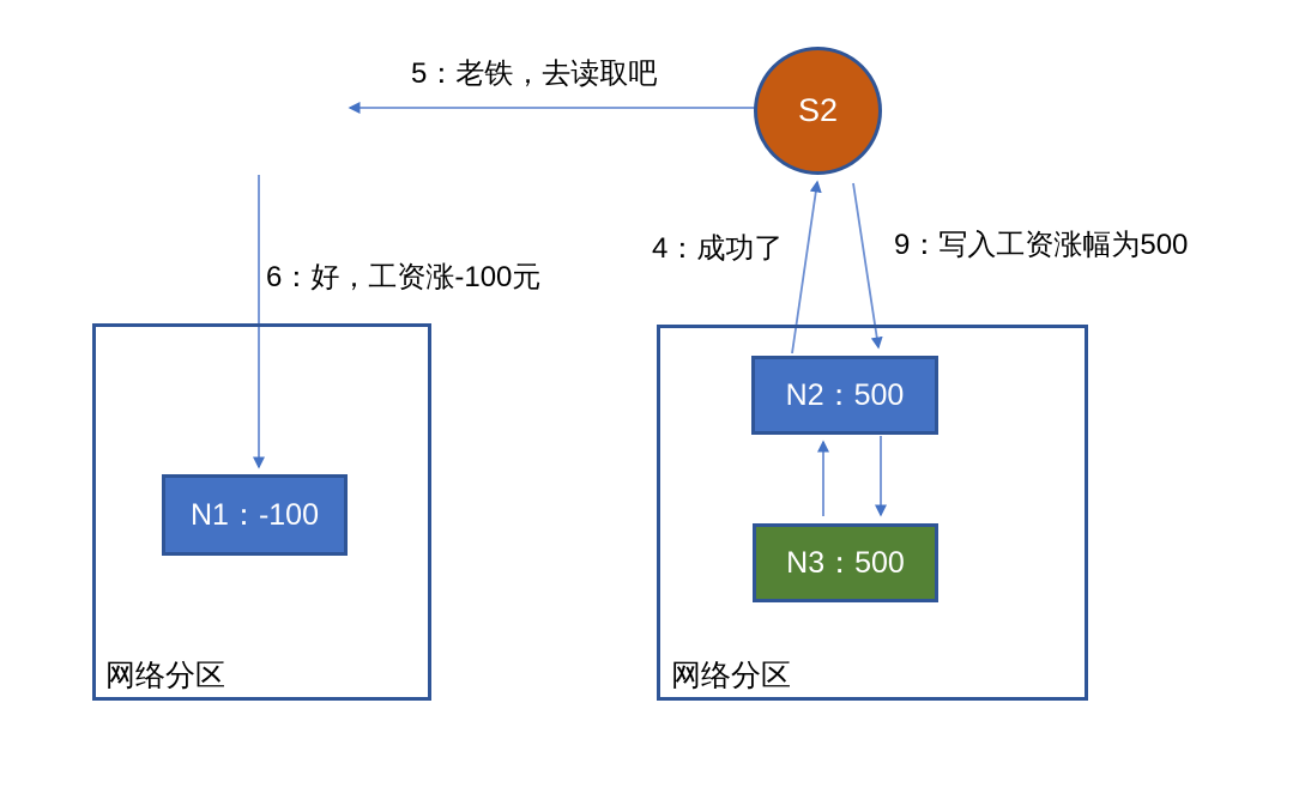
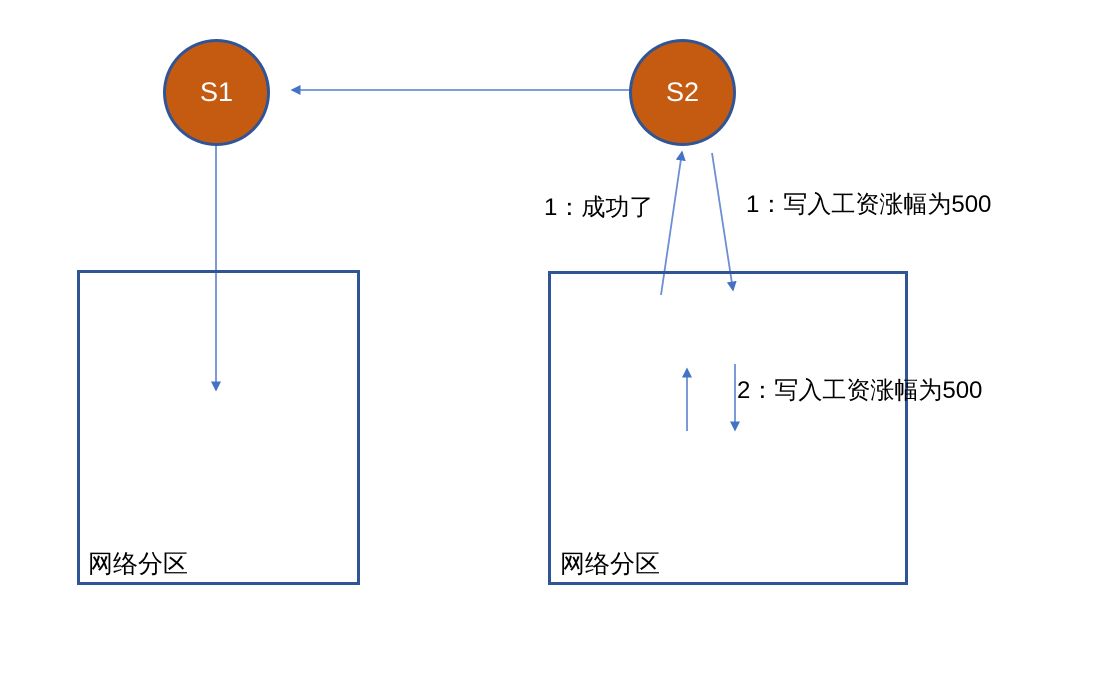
+ S1
  S2
  网络分区
  网络分区
- N1：-100
- N2：500
- N3：500
- 9：写入工资涨幅为500
+ 1：写入工资涨幅为500
+ 2：写入工资涨幅为500
- 4：成功了
+ 1：成功了
- 5：老铁，去读取吧
- 6：好，工资涨-100元
